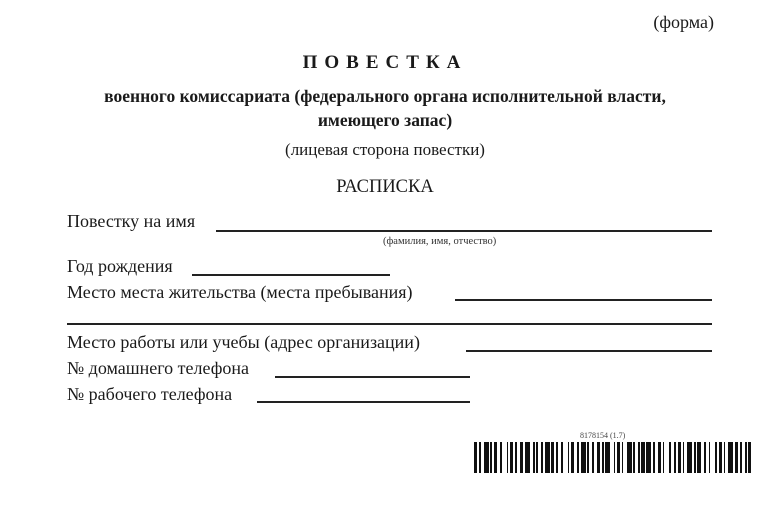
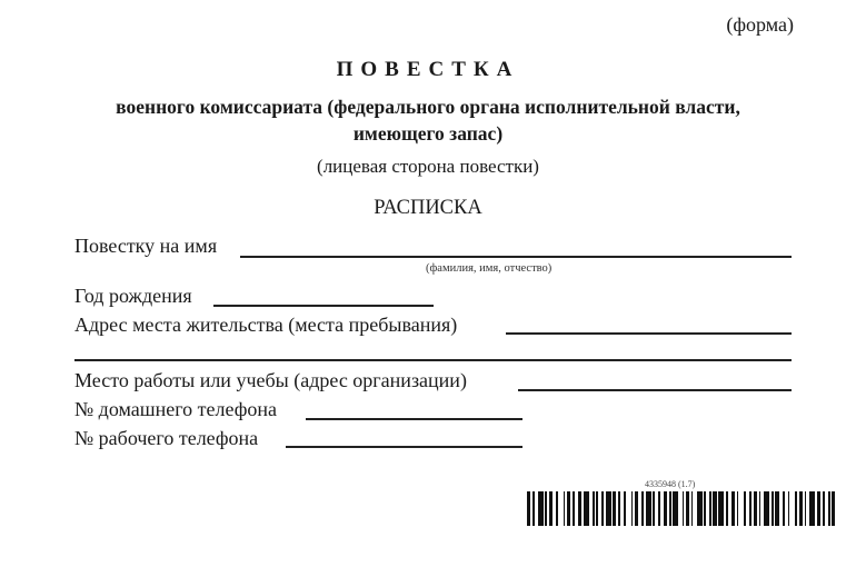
  (форма)
  ПОВЕСТКА
  военного комиссариата (федерального органа исполнительной власти,
  имеющего запас)
  (лицевая сторона повестки)
  РАСПИСКА
  Повестку на имя
  (фамилия, имя, отчество)
  Год рождения
- Место места жительства (места пребывания)
+ Адрес места жительства (места пребывания)
  Место работы или учебы (адрес организации)
  № домашнего телефона
  № рабочего телефона
- 8178154 (1.7)
+ 4335948 (1.7)
